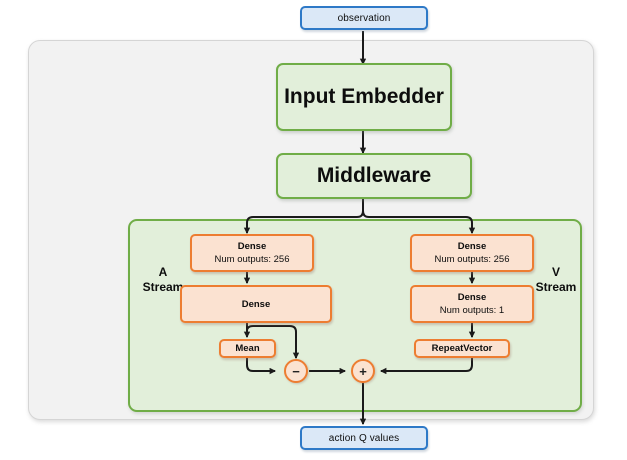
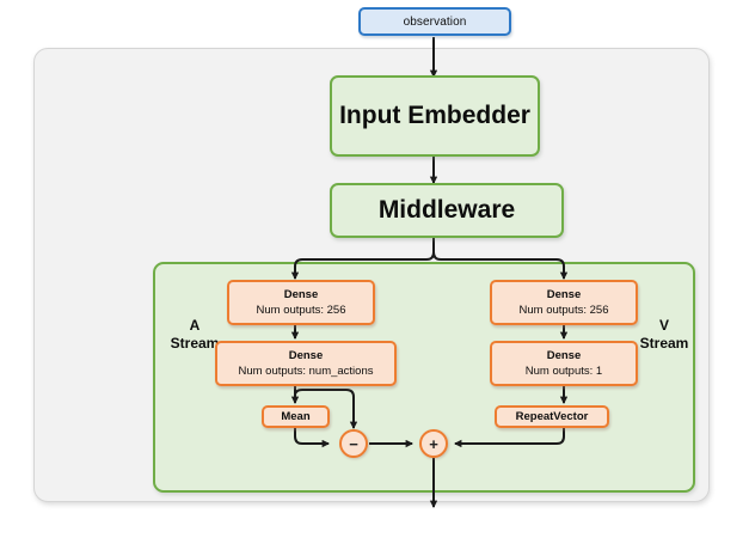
  observation
  Input Embedder
  Middleware
  A
  Stream
  V
  Stream
  Dense
  Num outputs: 256
  Dense
+ Num outputs: num_actions
  Mean
  Dense
  Num outputs: 256
  Dense
  Num outputs: 1
  RepeatVector
  −
  +
- action Q values
